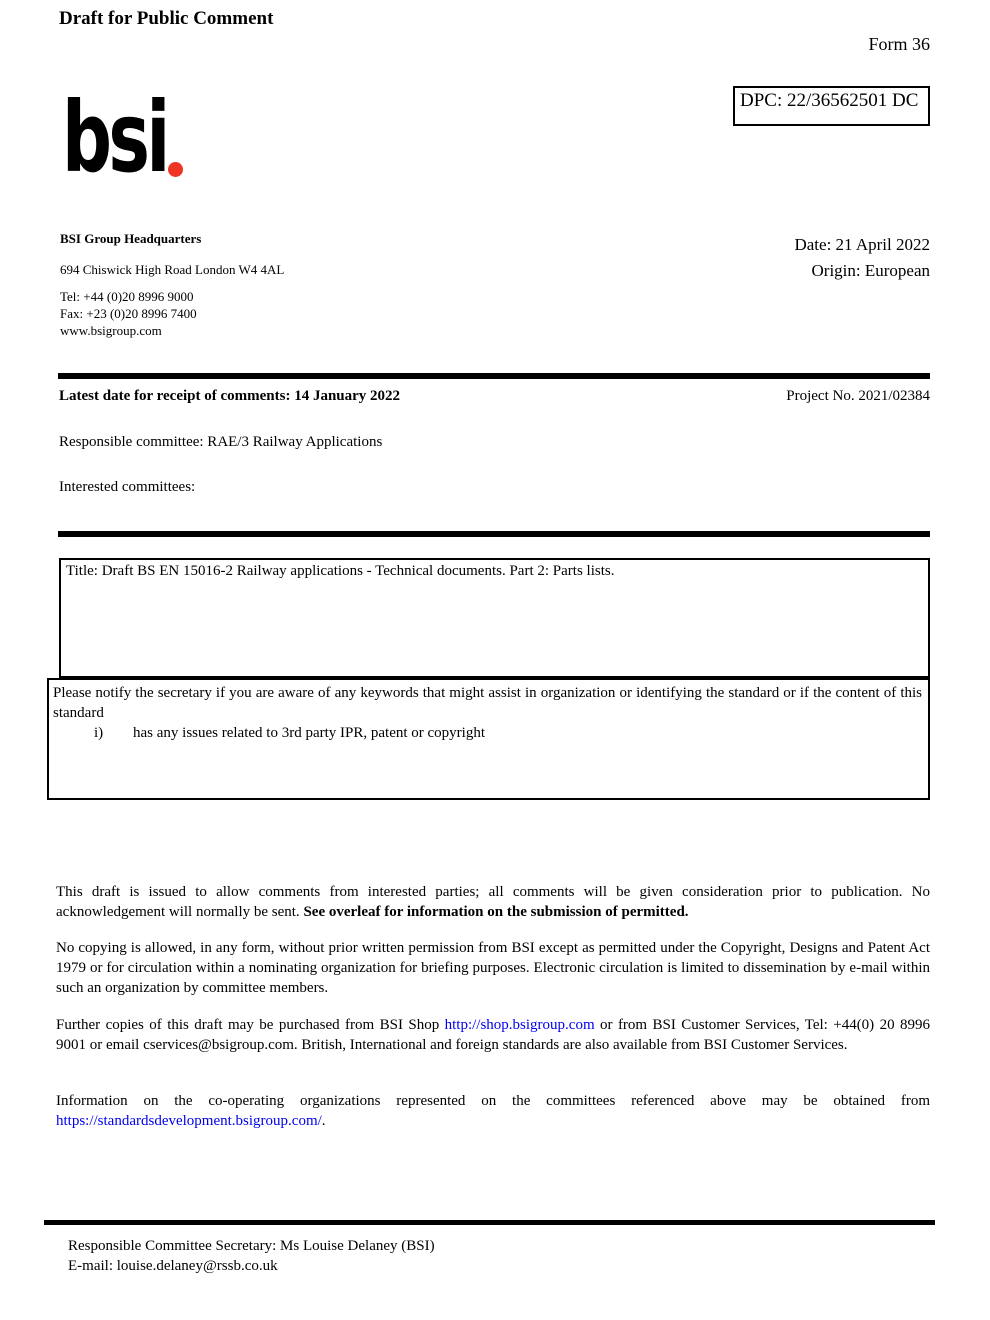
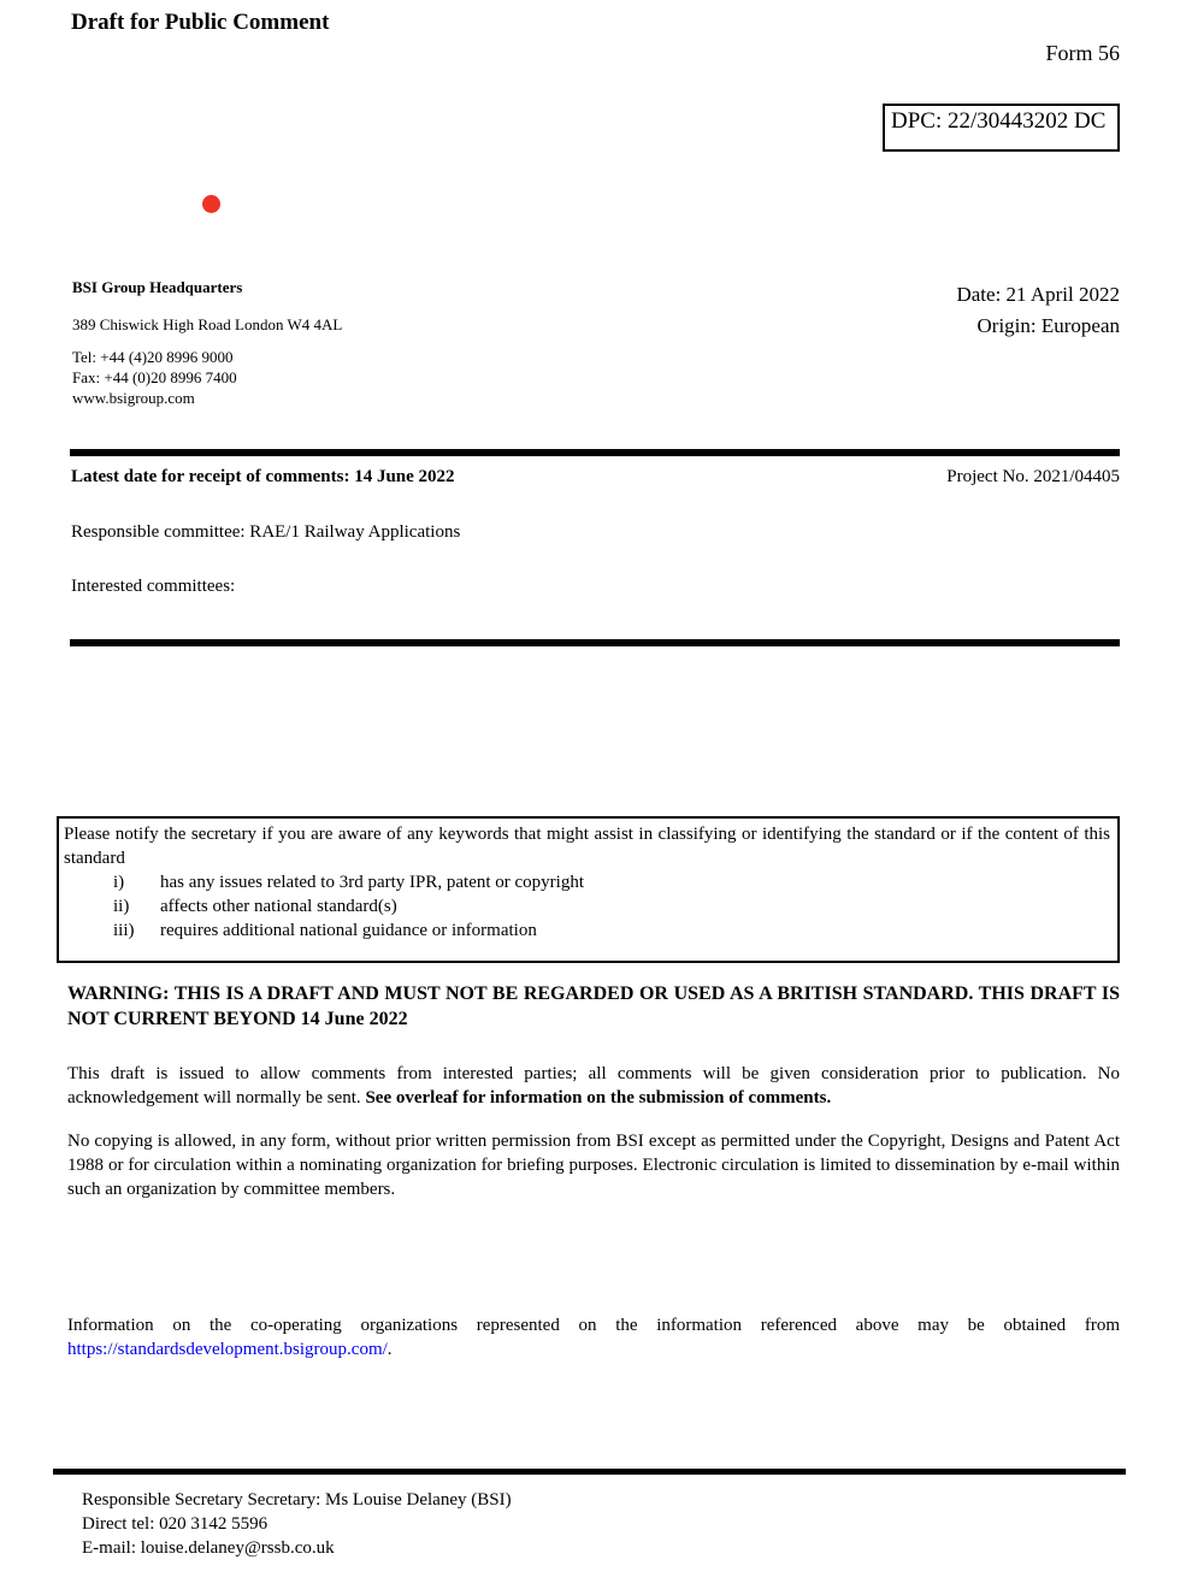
  Draft for Public Comment
- Form 36
+ Form 56
- DPC: 22/36562501 DC
+ DPC: 22/30443202 DC
- bsi
  BSI Group Headquarters
- 694 Chiswick High Road London W4 4AL
+ 389 Chiswick High Road London W4 4AL
- Tel: +44 (0)20 8996 9000
+ Tel: +44 (4)20 8996 9000
- Fax: +23 (0)20 8996 7400
+ Fax: +44 (0)20 8996 7400
  www.bsigroup.com
  Date: 21 April 2022
  Origin: European
- Latest date for receipt of comments: 14 January 2022
+ Latest date for receipt of comments: 14 June 2022
- Project No. 2021/02384
+ Project No. 2021/04405
- Responsible committee: RAE/3 Railway Applications
+ Responsible committee: RAE/1 Railway Applications
  Interested committees:
- Title: Draft BS EN 15016-2 Railway applications - Technical documents. Part 2: Parts lists.
- Please notify the secretary if you are aware of any keywords that might assist in organization or identifying the standard or if the content of this standard
+ Please notify the secretary if you are aware of any keywords that might assist in classifying or identifying the standard or if the content of this standard
  i) has any issues related to 3rd party IPR, patent or copyright
+ ii) affects other national standard(s)
+ iii) requires additional national guidance or information
+ WARNING: THIS IS A DRAFT AND MUST NOT BE REGARDED OR USED AS A BRITISH STANDARD. THIS DRAFT IS NOT CURRENT BEYOND 14 June 2022
- This draft is issued to allow comments from interested parties; all comments will be given consideration prior to publication. No acknowledgement will normally be sent. See overleaf for information on the submission of permitted.
+ This draft is issued to allow comments from interested parties; all comments will be given consideration prior to publication. No acknowledgement will normally be sent. See overleaf for information on the submission of comments.
- No copying is allowed, in any form, without prior written permission from BSI except as permitted under the Copyright, Designs and Patent Act 1979 or for circulation within a nominating organization for briefing purposes. Electronic circulation is limited to dissemination by e-mail within such an organization by committee members.
+ No copying is allowed, in any form, without prior written permission from BSI except as permitted under the Copyright, Designs and Patent Act 1988 or for circulation within a nominating organization for briefing purposes. Electronic circulation is limited to dissemination by e-mail within such an organization by committee members.
- Further copies of this draft may be purchased from BSI Shop http://shop.bsigroup.com or from BSI Customer Services, Tel: +44(0) 20 8996 9001 or email cservices@bsigroup.com. British, International and foreign standards are also available from BSI Customer Services.
- Information on the co-operating organizations represented on the committees referenced above may be obtained from https://standardsdevelopment.bsigroup.com/.
+ Information on the co-operating organizations represented on the information referenced above may be obtained from https://standardsdevelopment.bsigroup.com/.
- Responsible Committee Secretary: Ms Louise Delaney (BSI)
+ Responsible Secretary Secretary: Ms Louise Delaney (BSI)
+ Direct tel: 020 3142 5596
  E-mail: louise.delaney@rssb.co.uk
